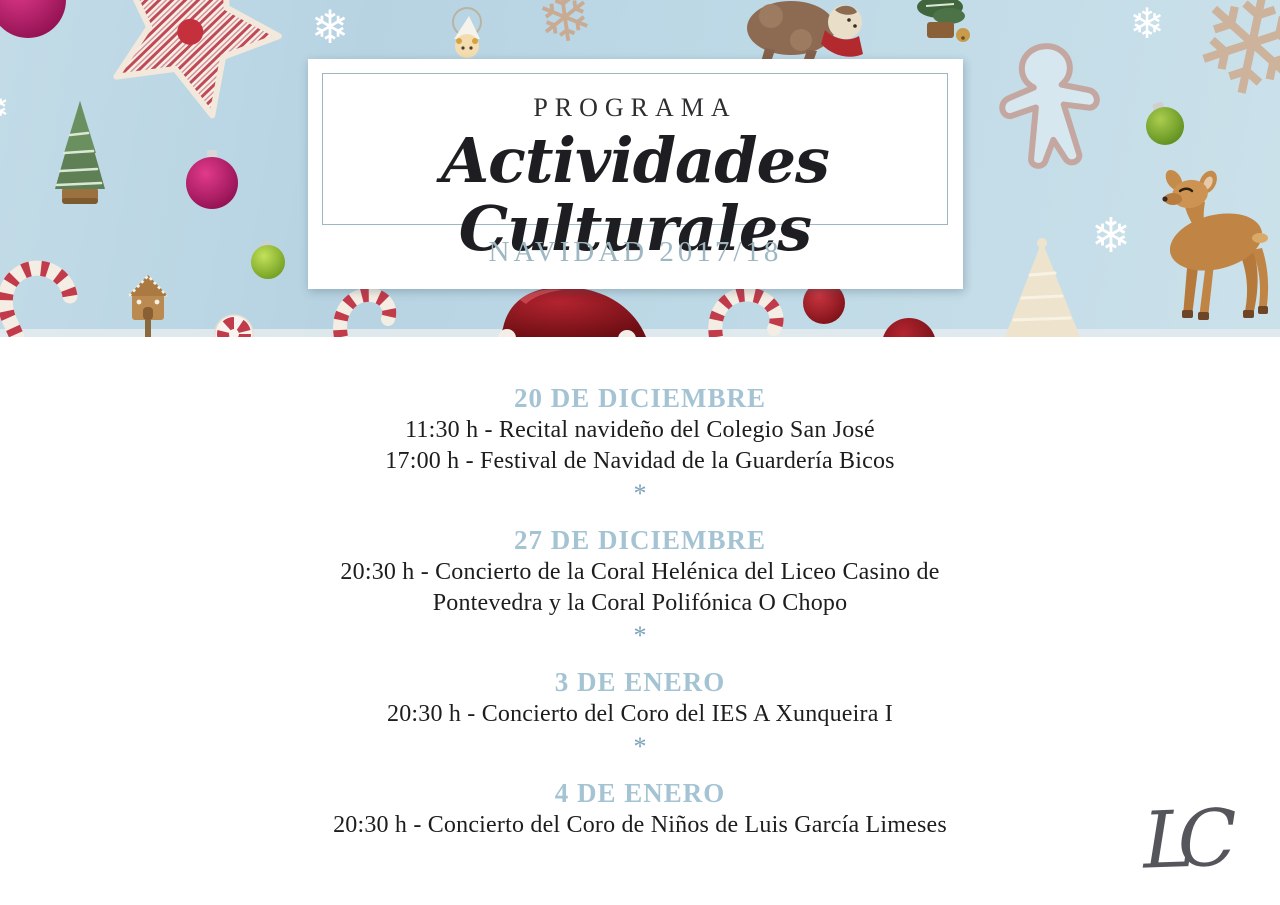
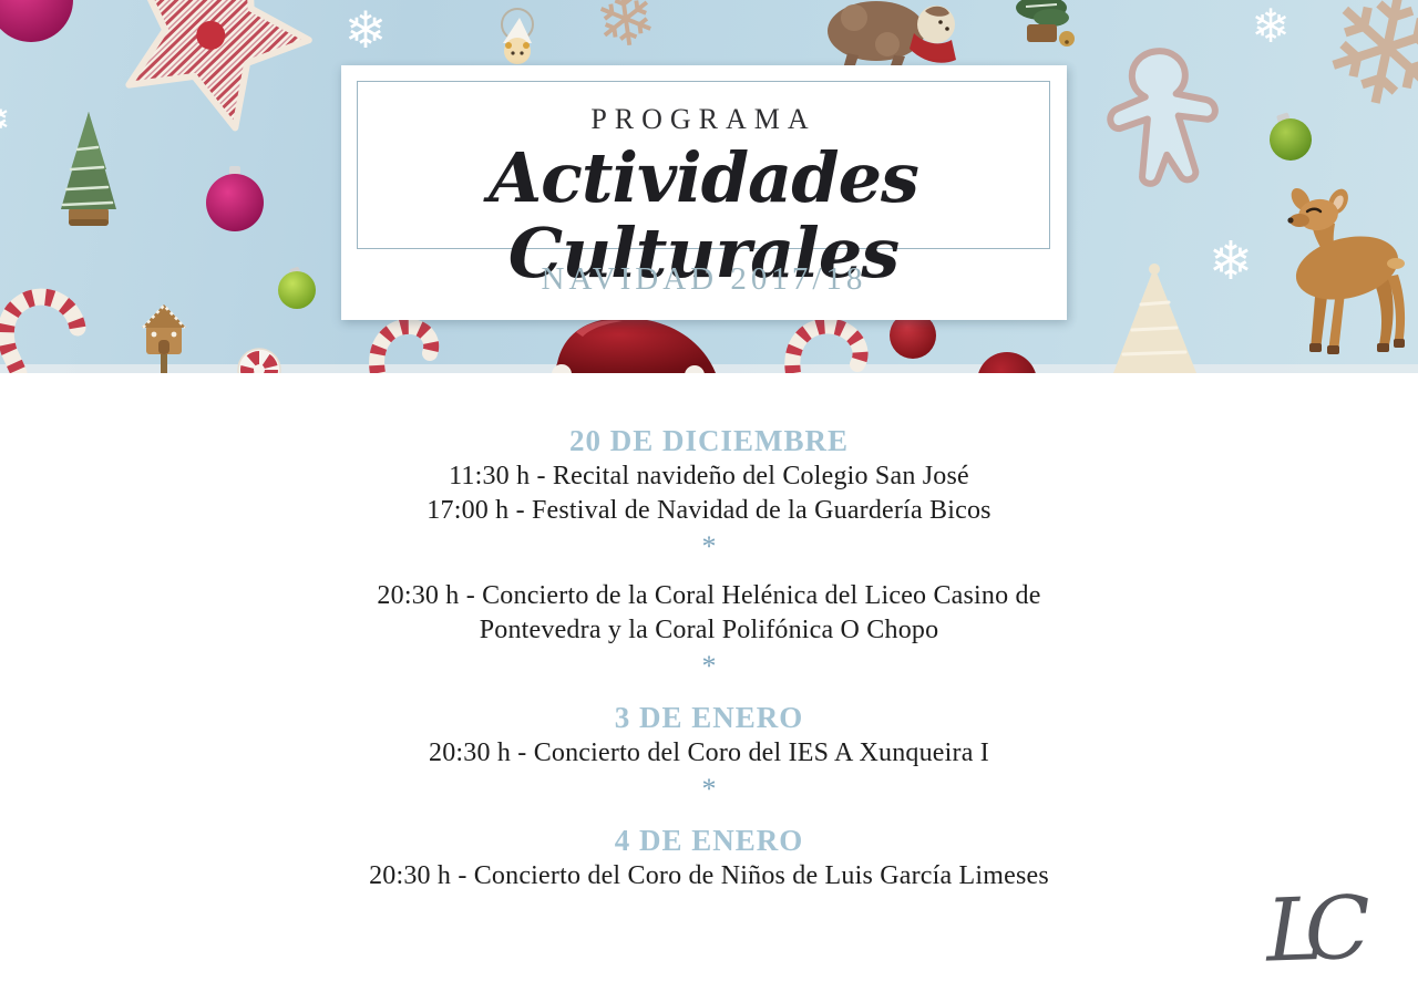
  ❄
  ❄
  ❄
  PROGRAMA
  Actividades Culturales
  NAVIDAD 2017/18
  20 DE DICIEMBRE
  11:30 h - Recital navideño del Colegio San José
  17:00 h - Festival de Navidad de la Guardería Bicos
  *
- 27 DE DICIEMBRE
  20:30 h - Concierto de la Coral Helénica del Liceo Casino de
  Pontevedra y la Coral Polifónica O Chopo
  *
  3 DE ENERO
  20:30 h - Concierto del Coro del IES A Xunqueira I
  *
  4 DE ENERO
  20:30 h - Concierto del Coro de Niños de Luis García Limeses
